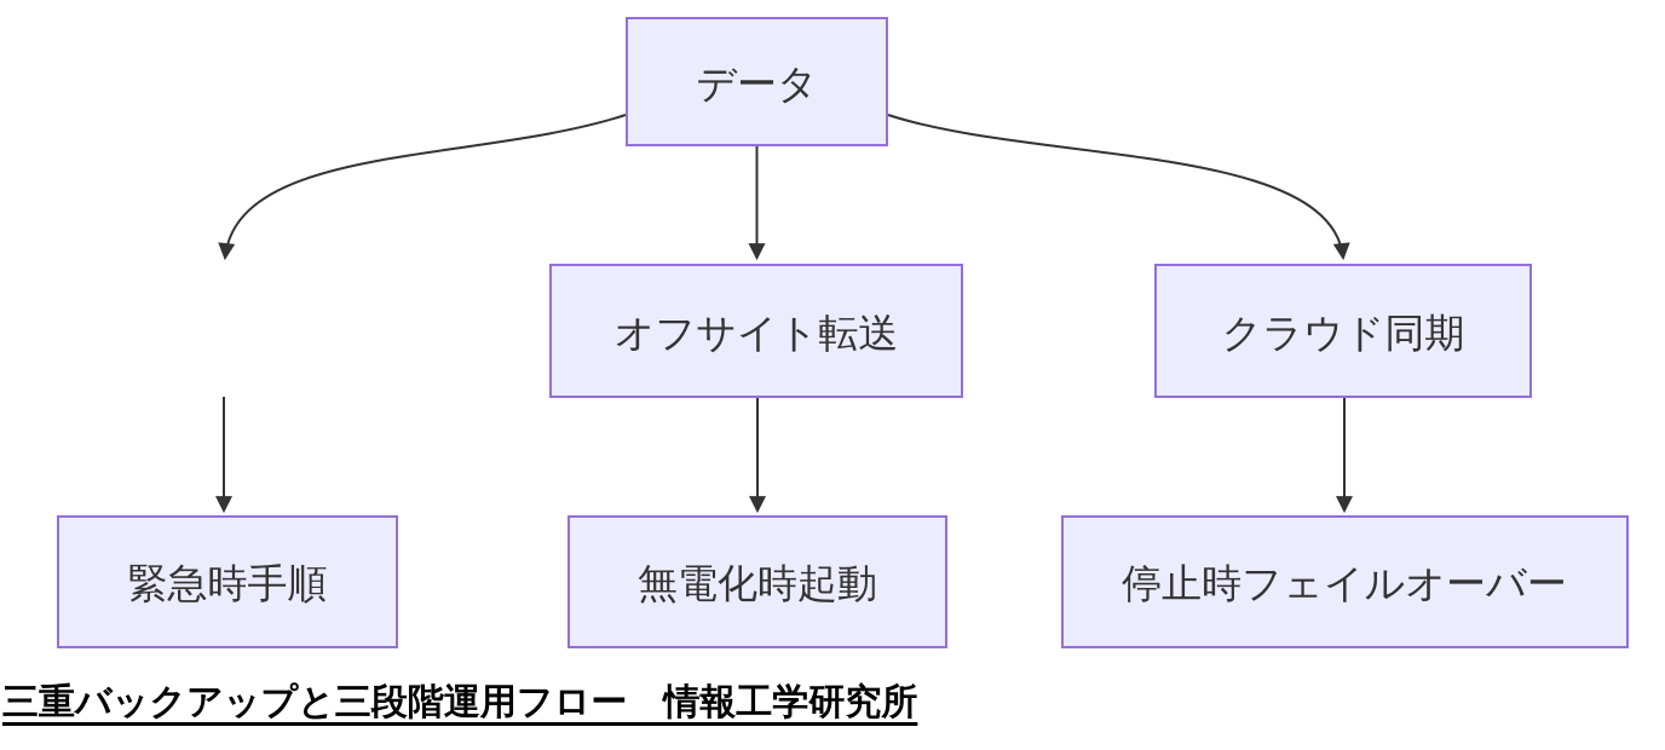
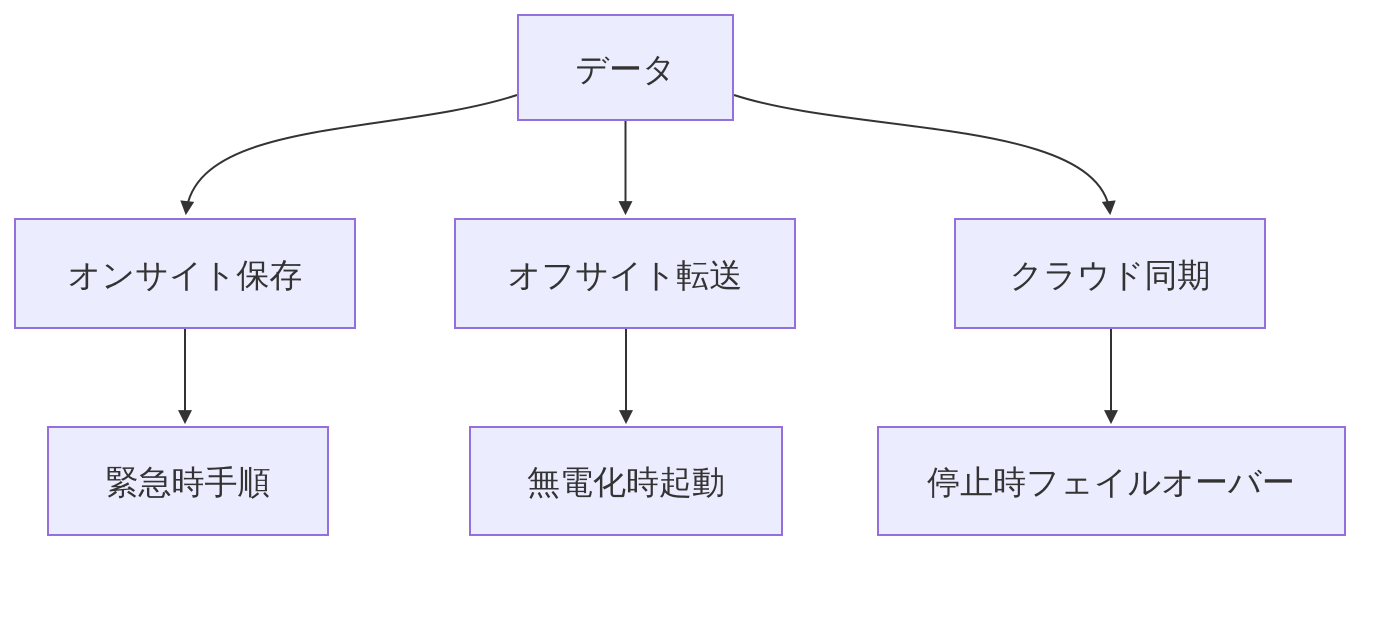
  データ
+ オンサイト保存
  オフサイト転送
  クラウド同期
  緊急時手順
  無電化時起動
  停止時フェイルオーバー
- 三重バックアップと三段階運用フロー 情報工学研究所
